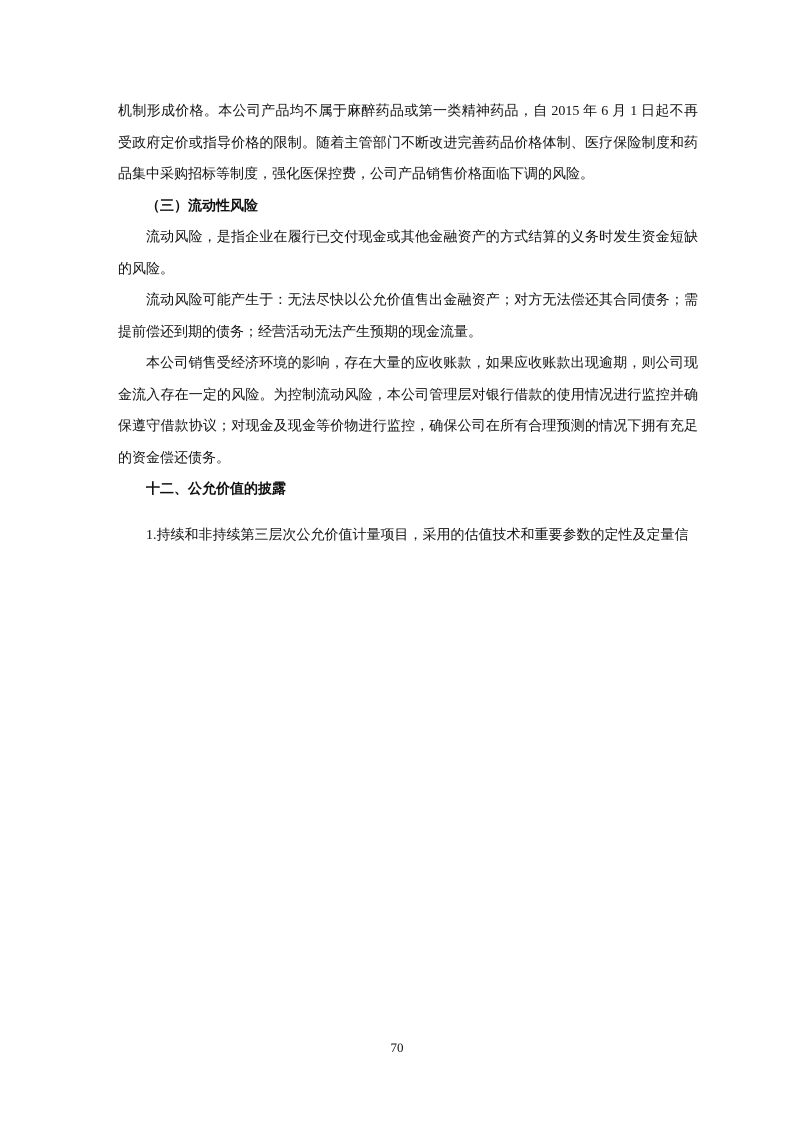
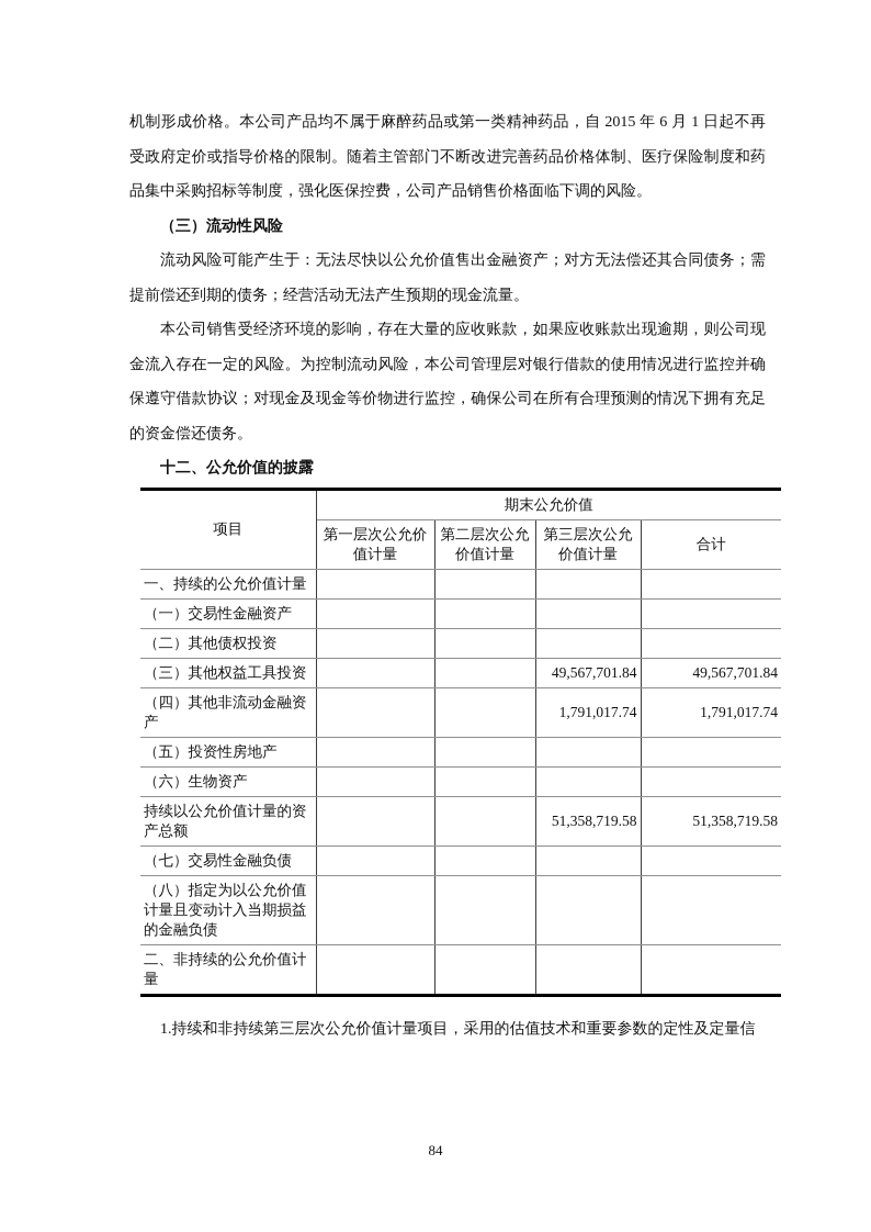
  机制形成价格。本公司产品均不属于麻醉药品或第一类精神药品，自 2015 年 6 月 1 日起不再受政府定价或指导价格的限制。随着主管部门不断改进完善药品价格体制、医疗保险制度和药品集中采购招标等制度，强化医保控费，公司产品销售价格面临下调的风险。
  （三）流动性风险
- 流动风险，是指企业在履行已交付现金或其他金融资产的方式结算的义务时发生资金短缺的风险。
  流动风险可能产生于：无法尽快以公允价值售出金融资产；对方无法偿还其合同债务；需提前偿还到期的债务；经营活动无法产生预期的现金流量。
  本公司销售受经济环境的影响，存在大量的应收账款，如果应收账款出现逾期，则公司现金流入存在一定的风险。为控制流动风险，本公司管理层对银行借款的使用情况进行监控并确保遵守借款协议；对现金及现金等价物进行监控，确保公司在所有合理预测的情况下拥有充足的资金偿还债务。
  十二、公允价值的披露
+ 项目	期末公允价值
+ 第一层次公允价值计量	第二层次公允价值计量	第三层次公允价值计量	合计
+ 一、持续的公允价值计量
+ （一）交易性金融资产
+ （二）其他债权投资
+ （三）其他权益工具投资			49,567,701.84	49,567,701.84
+ （四）其他非流动金融资产			1,791,017.74	1,791,017.74
+ （五）投资性房地产
+ （六）生物资产
+ 持续以公允价值计量的资产总额			51,358,719.58	51,358,719.58
+ （七）交易性金融负债
+ （八）指定为以公允价值计量且变动计入当期损益的金融负债
+ 二、非持续的公允价值计量
  1.持续和非持续第三层次公允价值计量项目，采用的估值技术和重要参数的定性及定量信
- 70
+ 84
